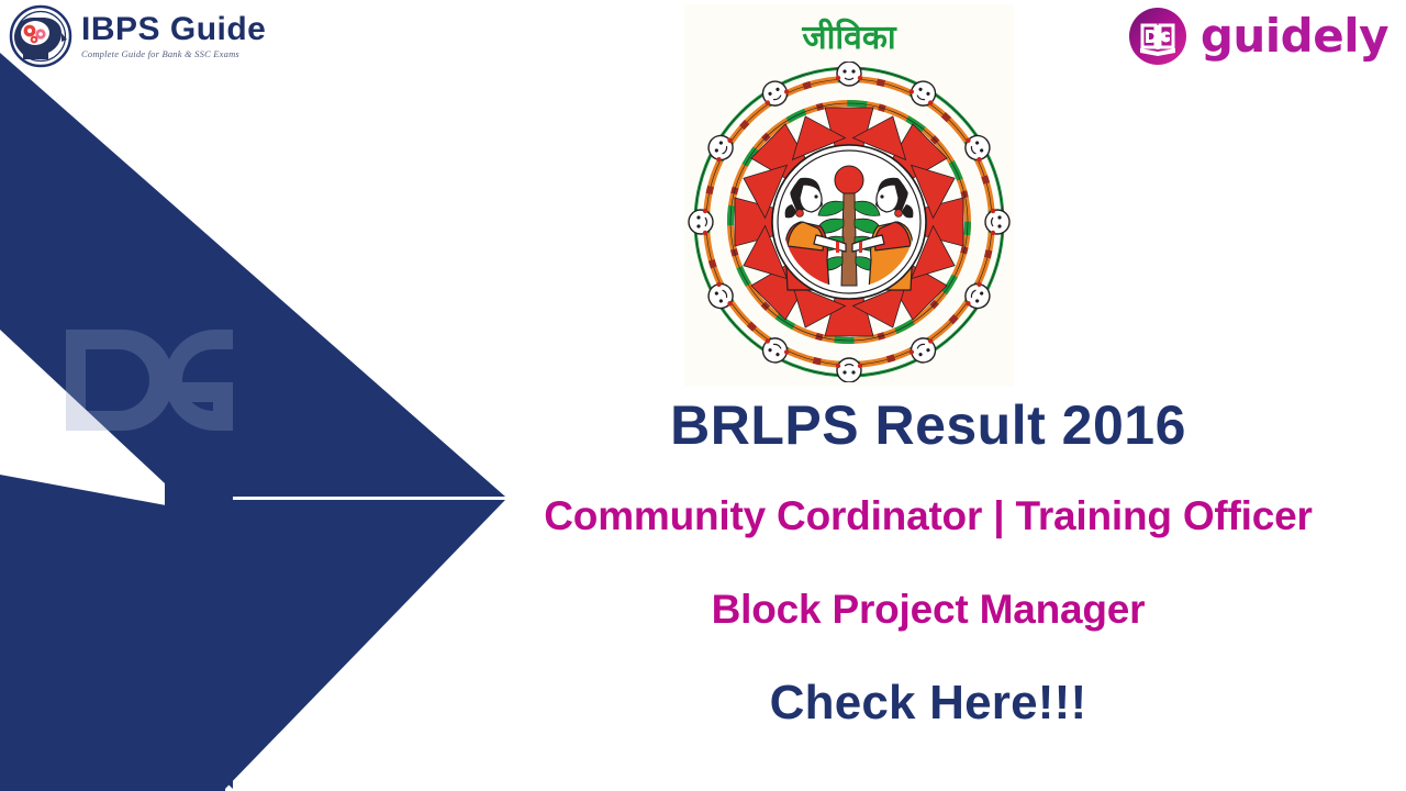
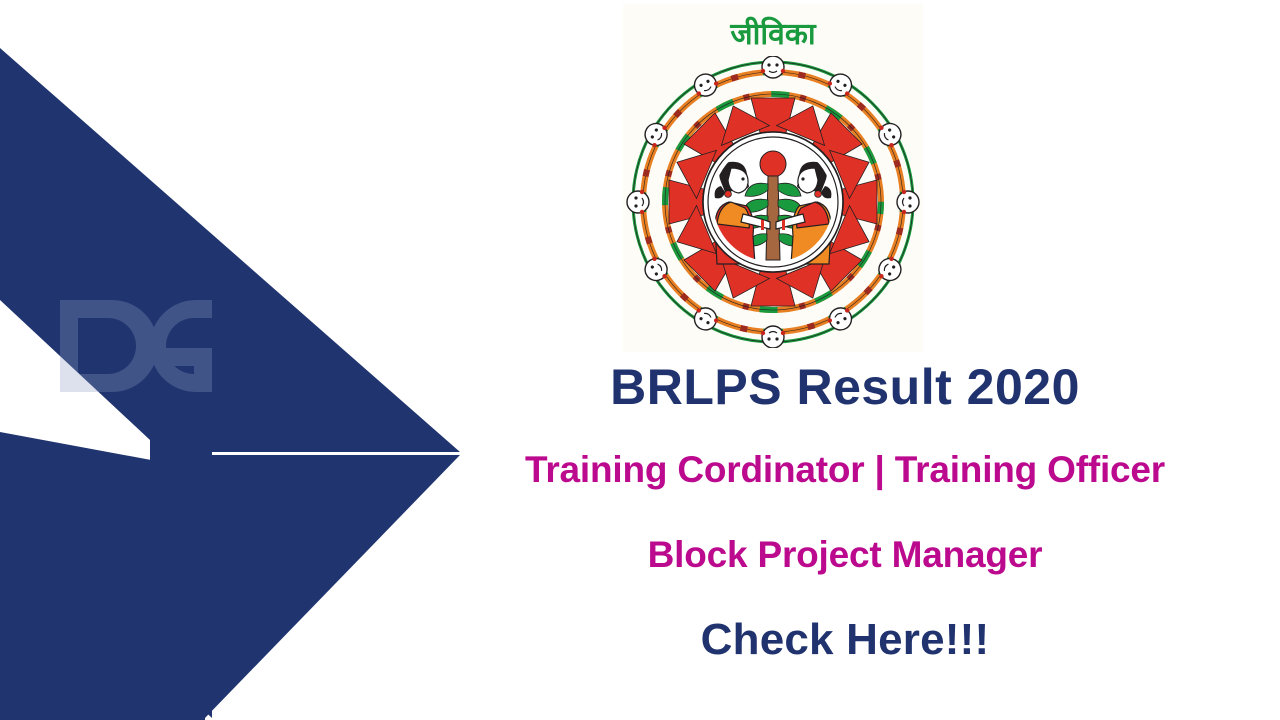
- IBPS Guide
- Complete Guide for Bank & SSC Exams
- guidely
  जीविका
- BRLPS Result 2016
+ BRLPS Result 2020
- Community Cordinator | Training Officer
+ Training Cordinator | Training Officer
  Block Project Manager
  Check Here!!!
